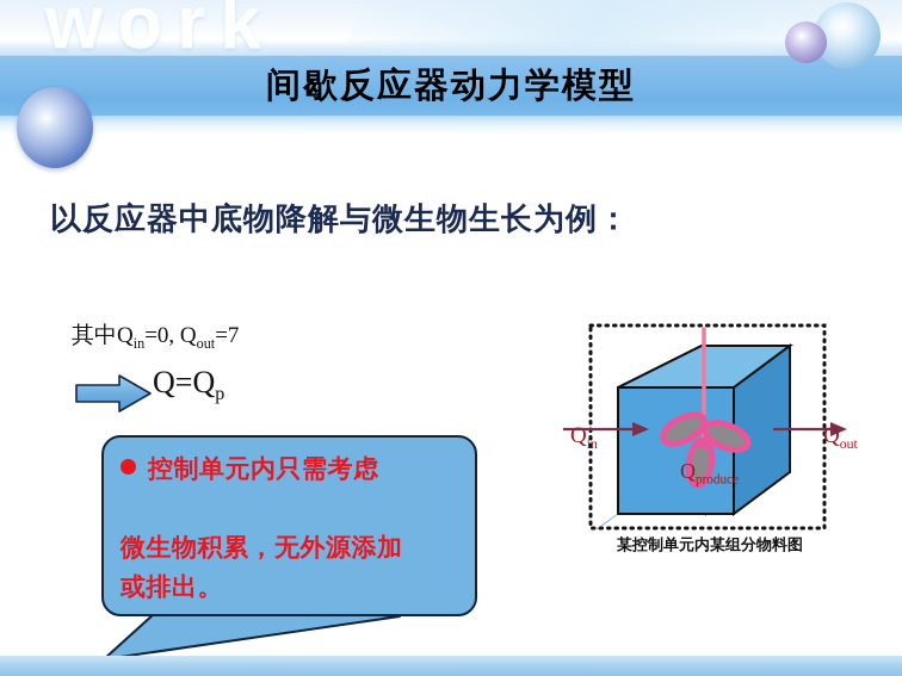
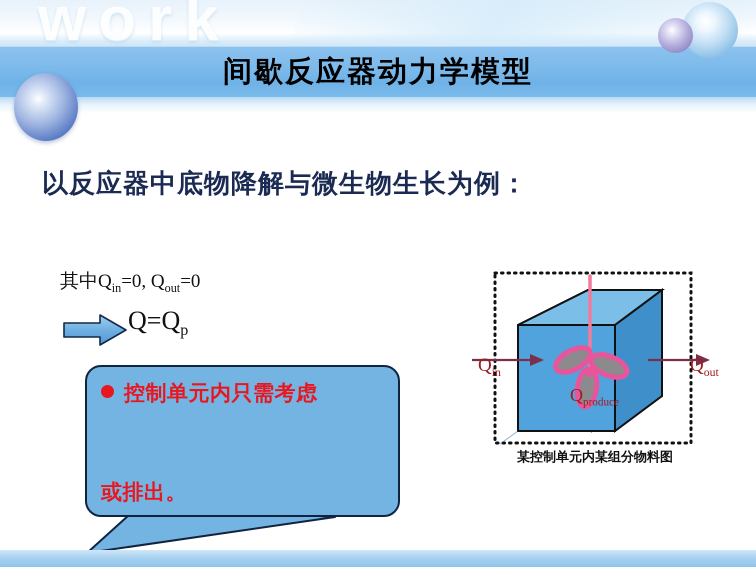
  work
  间歇反应器动力学模型
  以反应器中底物降解与微生物生长为例：
- 其中Qin=0, Qout=7
+ 其中Qin=0, Qout=0
  Q=Qp
  控制单元内只需考虑
- 微生物积累，无外源添加
  或排出。
  Qin
  Qout
  Qproduce
  某控制单元内某组分物料图
